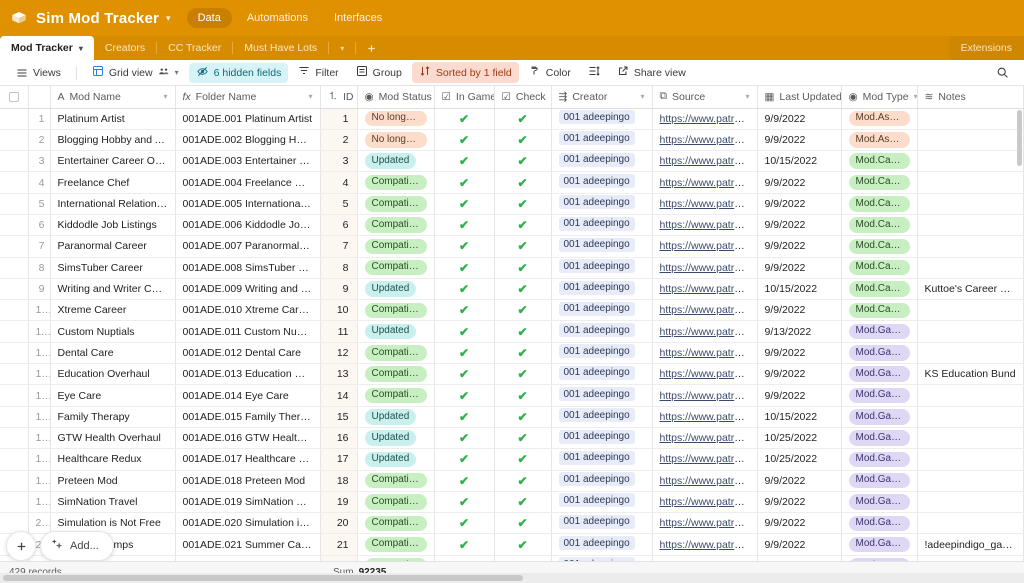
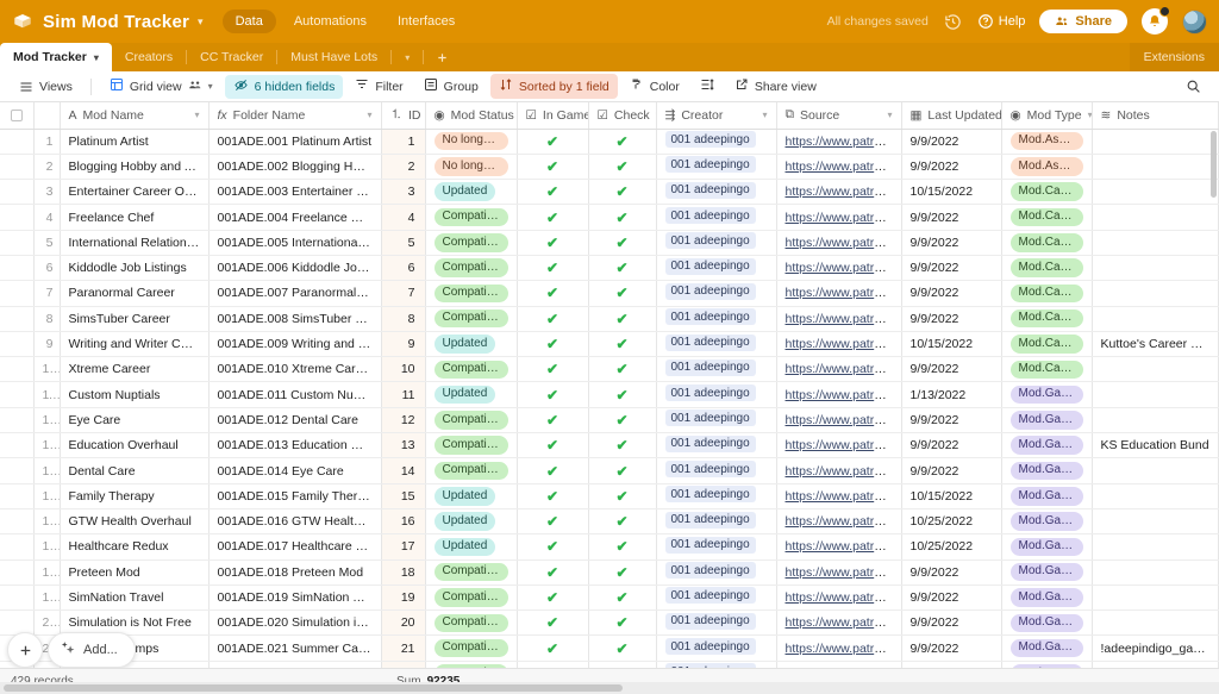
  Sim Mod Tracker
  ▾
  Data
  Automations
  Interfaces
+ All changes saved
+ Help
+ Share
  Mod Tracker
  ▾
  Creators
  CC Tracker
  Must Have Lots
  ▾
  Extensions
  Views
  Grid view
  ▾
  6 hidden fields
  Filter
  Group
  Sorted by 1 field
  Color
  Share view
  		A Mod Name ▾	fx Folder Name ▾	⒈ ID	◉ Mod Status	☑ In Gam	☑ Check	⇶ Creator ▾	⧉ Source ▾	▦ Last Updated	◉ Mod Type ▾	≋ Notes
  	1	Platinum Artist	001ADE.001 Platinum Artist	1	No longer m	✔	✔	001 adeepingo	https://www.patreon.	9/9/2022	Mod.Aspirat
  	2	Blogging Hobby and Aspi	001ADE.002 Blogging Hobby	2	No longer m	✔	✔	001 adeepingo	https://www.patreon.	9/9/2022	Mod.Aspirat
  	3	Entertainer Career Overh	001ADE.003 Entertainer Care	3	Updated	✔	✔	001 adeepingo	https://www.patreon.	10/15/2022	Mod.Career
  	4	Freelance Chef	001ADE.004 Freelance Chef	4	Compatible	✔	✔	001 adeepingo	https://www.patreon.	9/9/2022	Mod.Career
  	5	International Relations C	001ADE.005 International Re	5	Compatible	✔	✔	001 adeepingo	https://www.patreon.	9/9/2022	Mod.Career
  	6	Kiddodle Job Listings	001ADE.006 Kiddodle Job Lis	6	Compatible	✔	✔	001 adeepingo	https://www.patreon.	9/9/2022	Mod.Career
  	7	Paranormal Career	001ADE.007 Paranormal Car	7	Compatible	✔	✔	001 adeepingo	https://www.patreon.	9/9/2022	Mod.Career
  	8	SimsTuber Career	001ADE.008 SimsTuber Care	8	Compatible	✔	✔	001 adeepingo	https://www.patreon.	9/9/2022	Mod.Career
  	9	Writing and Writer Career	001ADE.009 Writing and Writ	9	Updated	✔	✔	001 adeepingo	https://www.patreon.	10/15/2022	Mod.Career	Kuttoe's Career Ove
  	10	Xtreme Career	001ADE.010 Xtreme Career	10	Compatible	✔	✔	001 adeepingo	https://www.patreon.	9/9/2022	Mod.Career
- 	11	Custom Nuptials	001ADE.011 Custom Nuptials	11	Updated	✔	✔	001 adeepingo	https://www.patreon.	9/13/2022	Mod.Gamep
+ 	11	Custom Nuptials	001ADE.011 Custom Nuptials	11	Updated	✔	✔	001 adeepingo	https://www.patreon.	1/13/2022	Mod.Gamep
- 	12	Dental Care	001ADE.012 Dental Care	12	Compatible	✔	✔	001 adeepingo	https://www.patreon.	9/9/2022	Mod.Gamep
+ 	12	Eye Care	001ADE.012 Dental Care	12	Compatible	✔	✔	001 adeepingo	https://www.patreon.	9/9/2022	Mod.Gamep
  	13	Education Overhaul	001ADE.013 Education Over	13	Compatible	✔	✔	001 adeepingo	https://www.patreon.	9/9/2022	Mod.Gamep	KS Education Bund
- 	14	Eye Care	001ADE.014 Eye Care	14	Compatible	✔	✔	001 adeepingo	https://www.patreon.	9/9/2022	Mod.Gamep
+ 	14	Dental Care	001ADE.014 Eye Care	14	Compatible	✔	✔	001 adeepingo	https://www.patreon.	9/9/2022	Mod.Gamep
  	15	Family Therapy	001ADE.015 Family Therapy	15	Updated	✔	✔	001 adeepingo	https://www.patreon.	10/15/2022	Mod.Gamep
  	16	GTW Health Overhaul	001ADE.016 GTW Health Ov	16	Updated	✔	✔	001 adeepingo	https://www.patreon.	10/25/2022	Mod.Gamep
  	17	Healthcare Redux	001ADE.017 Healthcare Red	17	Updated	✔	✔	001 adeepingo	https://www.patreon.	10/25/2022	Mod.Gamep
  	18	Preteen Mod	001ADE.018 Preteen Mod	18	Compatible	✔	✔	001 adeepingo	https://www.patreon.	9/9/2022	Mod.Gamep
  	19	SimNation Travel	001ADE.019 SimNation Trav	19	Compatible	✔	✔	001 adeepingo	https://www.patreon.	9/9/2022	Mod.Gamep
  	20	Simulation is Not Free	001ADE.020 Simulation is No	20	Compatible	✔	✔	001 adeepingo	https://www.patreon.	9/9/2022	Mod.Gamep
  	2	mps	001ADE.021 Summer Camps	21	Compatible	✔	✔	001 adeepingo	https://www.patreon.	9/9/2022	Mod.Gamep	!adeepindigo_game
  Add...
